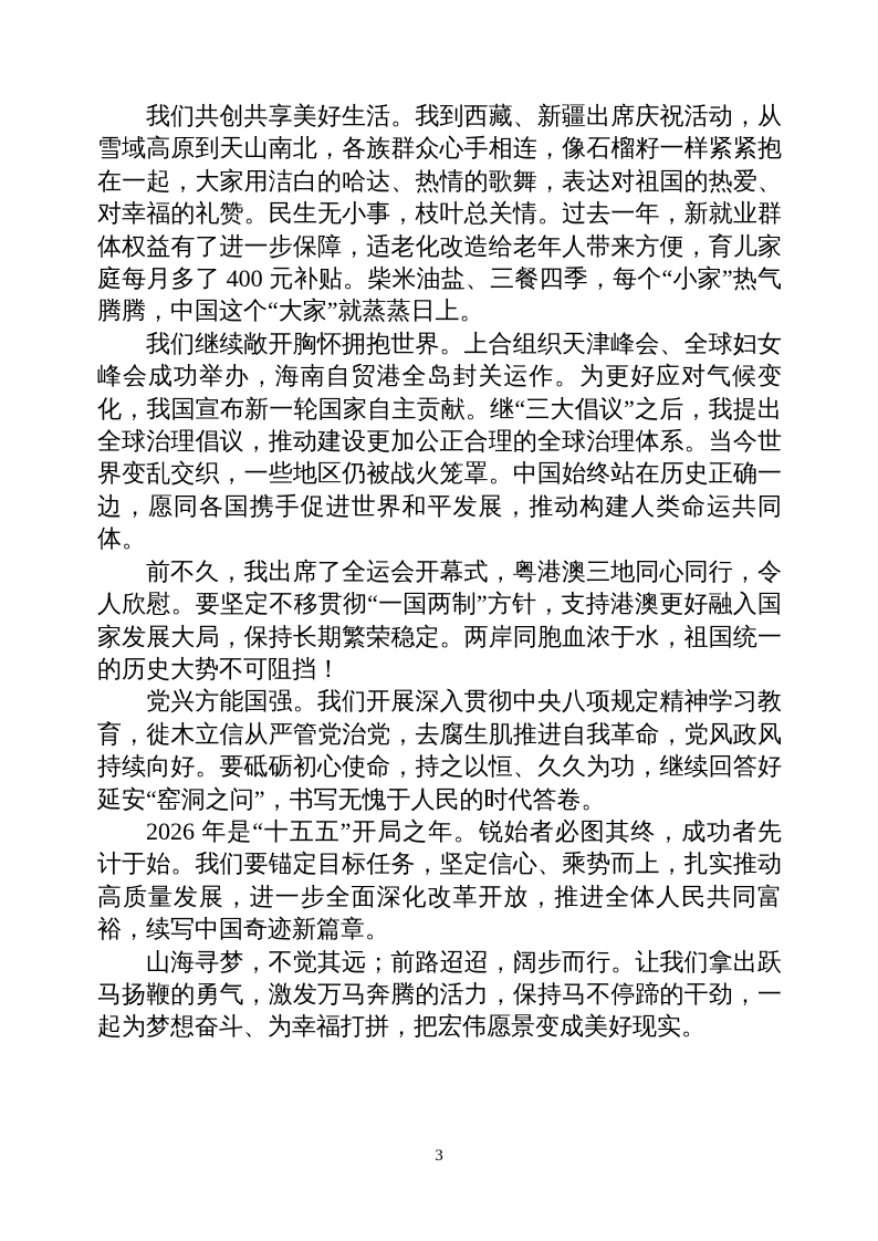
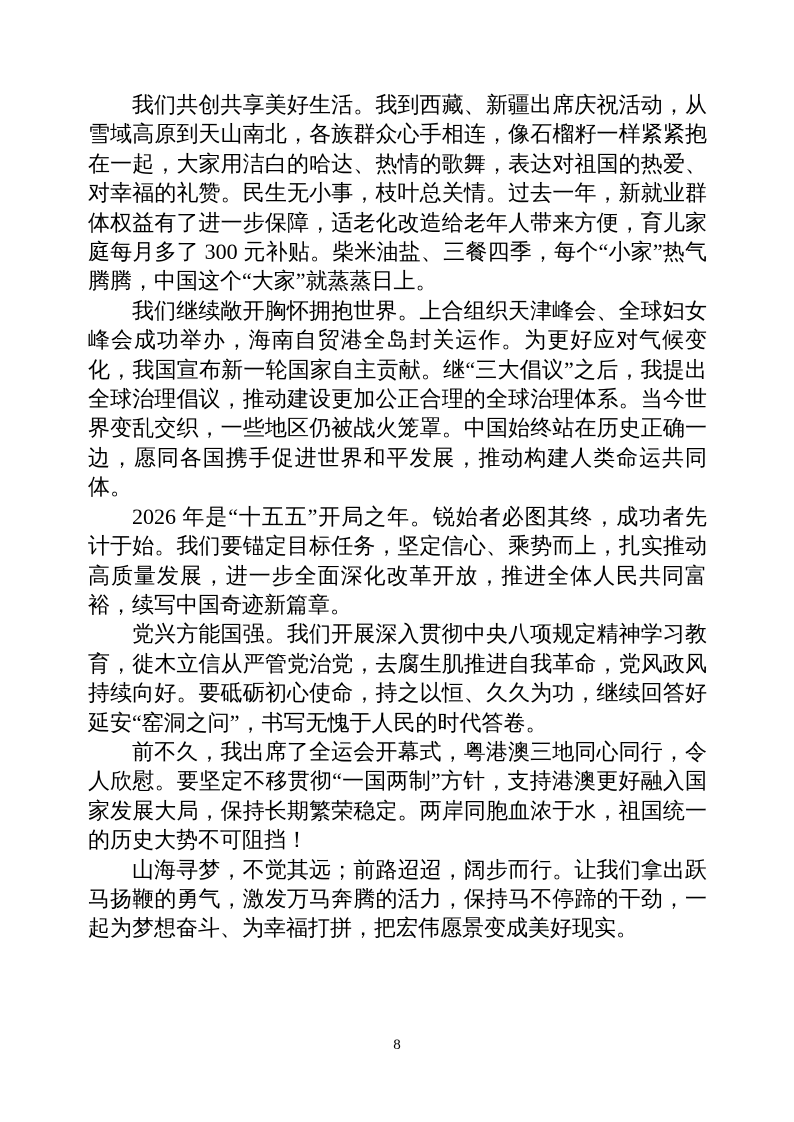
- 我们共创共享美好生活。我到西藏、新疆出席庆祝活动，从雪域高原到天山南北，各族群众心手相连，像石榴籽一样紧紧抱在一起，大家用洁白的哈达、热情的歌舞，表达对祖国的热爱、对幸福的礼赞。民生无小事，枝叶总关情。过去一年，新就业群体权益有了进一步保障，适老化改造给老年人带来方便，育儿家庭每月多了 400 元补贴。柴米油盐、三餐四季，每个“小家”热气腾腾，中国这个“大家”就蒸蒸日上。
+ 我们共创共享美好生活。我到西藏、新疆出席庆祝活动，从雪域高原到天山南北，各族群众心手相连，像石榴籽一样紧紧抱在一起，大家用洁白的哈达、热情的歌舞，表达对祖国的热爱、对幸福的礼赞。民生无小事，枝叶总关情。过去一年，新就业群体权益有了进一步保障，适老化改造给老年人带来方便，育儿家庭每月多了 300 元补贴。柴米油盐、三餐四季，每个“小家”热气腾腾，中国这个“大家”就蒸蒸日上。
  我们继续敞开胸怀拥抱世界。上合组织天津峰会、全球妇女峰会成功举办，海南自贸港全岛封关运作。为更好应对气候变化，我国宣布新一轮国家自主贡献。继“三大倡议”之后，我提出全球治理倡议，推动建设更加公正合理的全球治理体系。当今世界变乱交织，一些地区仍被战火笼罩。中国始终站在历史正确一边，愿同各国携手促进世界和平发展，推动构建人类命运共同体。
- 前不久，我出席了全运会开幕式，粤港澳三地同心同行，令人欣慰。要坚定不移贯彻“一国两制”方针，支持港澳更好融入国家发展大局，保持长期繁荣稳定。两岸同胞血浓于水，祖国统一的历史大势不可阻挡！
+ 2026 年是“十五五”开局之年。锐始者必图其终，成功者先计于始。我们要锚定目标任务，坚定信心、乘势而上，扎实推动高质量发展，进一步全面深化改革开放，推进全体人民共同富裕，续写中国奇迹新篇章。
  党兴方能国强。我们开展深入贯彻中央八项规定精神学习教育，徙木立信从严管党治党，去腐生肌推进自我革命，党风政风持续向好。要砥砺初心使命，持之以恒、久久为功，继续回答好延安“窑洞之问”，书写无愧于人民的时代答卷。
- 2026 年是“十五五”开局之年。锐始者必图其终，成功者先计于始。我们要锚定目标任务，坚定信心、乘势而上，扎实推动高质量发展，进一步全面深化改革开放，推进全体人民共同富裕，续写中国奇迹新篇章。
+ 前不久，我出席了全运会开幕式，粤港澳三地同心同行，令人欣慰。要坚定不移贯彻“一国两制”方针，支持港澳更好融入国家发展大局，保持长期繁荣稳定。两岸同胞血浓于水，祖国统一的历史大势不可阻挡！
  山海寻梦，不觉其远；前路迢迢，阔步而行。让我们拿出跃马扬鞭的勇气，激发万马奔腾的活力，保持马不停蹄的干劲，一起为梦想奋斗、为幸福打拼，把宏伟愿景变成美好现实。
- 3
+ 8
